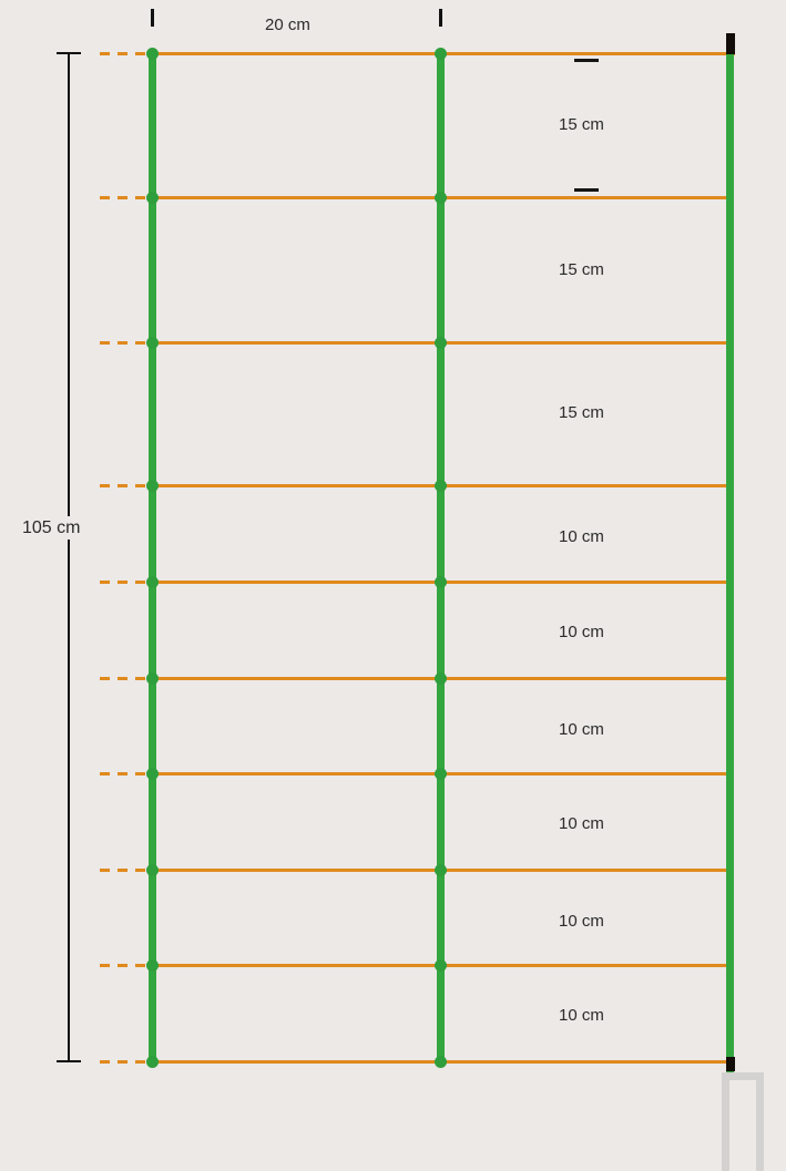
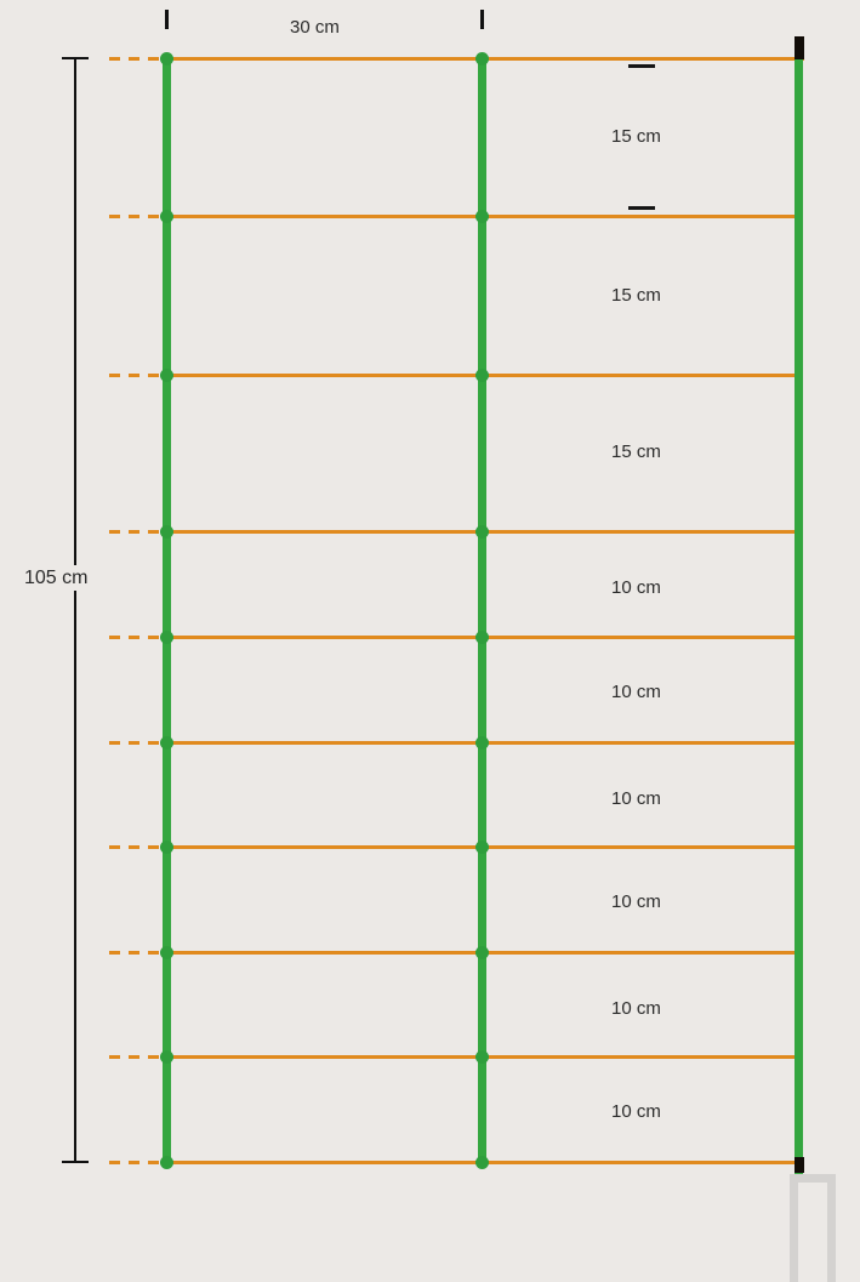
- 20 cm
+ 30 cm
  105 cm
  15 cm
  15 cm
  15 cm
  10 cm
  10 cm
  10 cm
  10 cm
  10 cm
  10 cm
